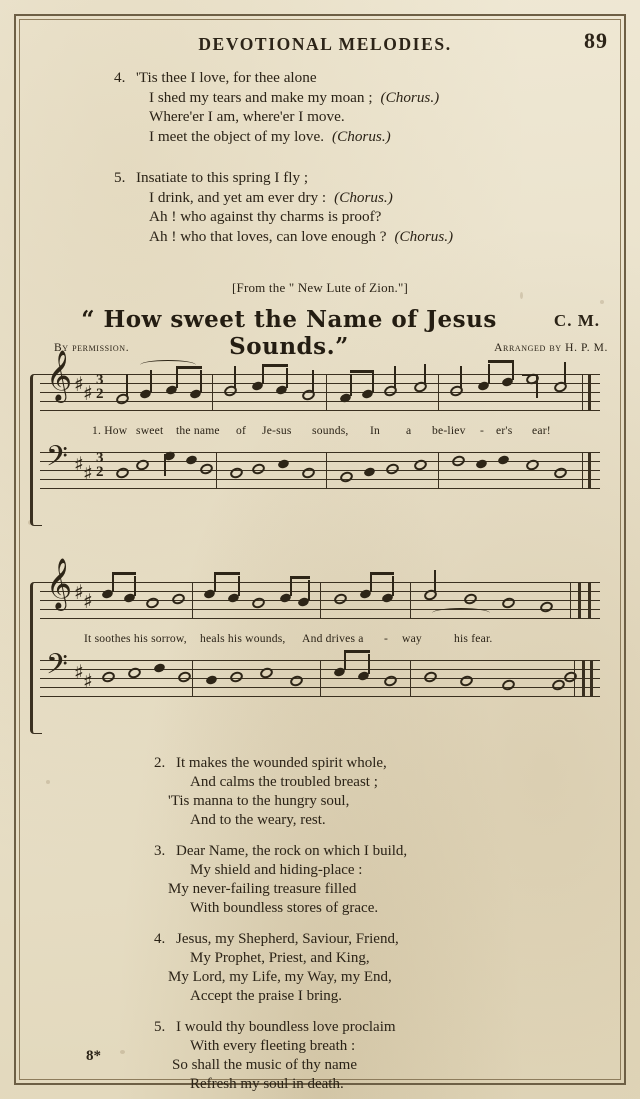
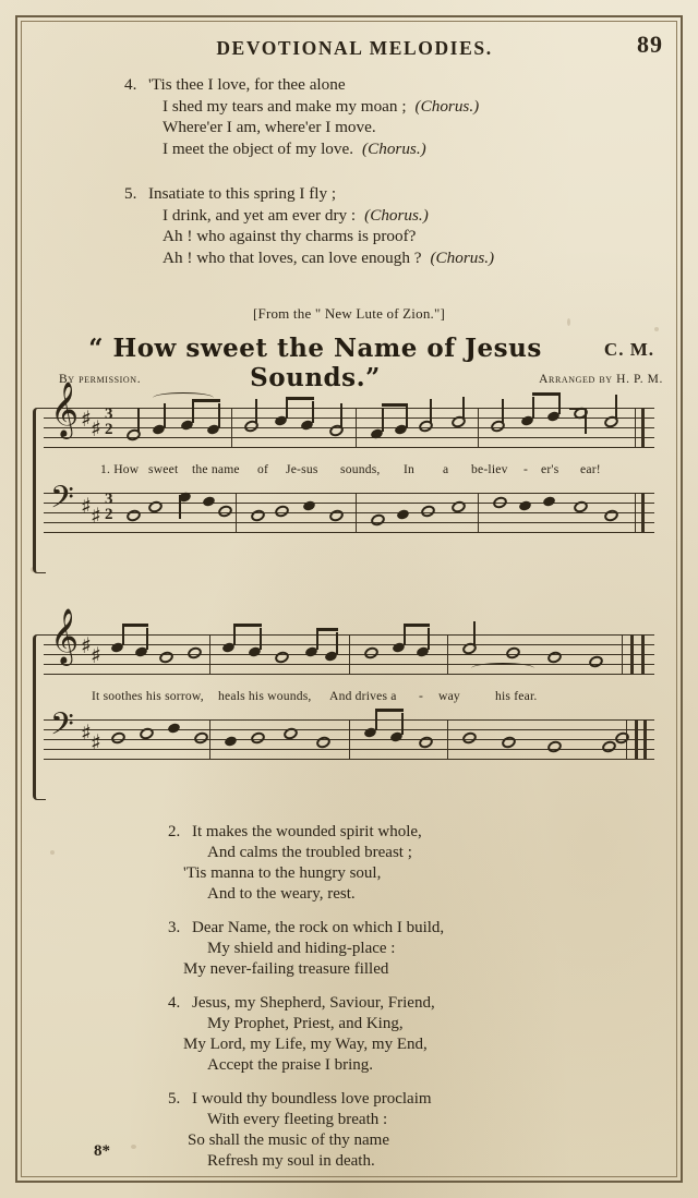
  DEVOTIONAL MELODIES.
  89
  4.
  'Tis thee I love, for thee alone
  I shed my tears and make my moan ; (Chorus.)
  Where'er I am, where'er I move.
  I meet the object of my love. (Chorus.)
  5.
  Insatiate to this spring I fly ;
  I drink, and yet am ever dry : (Chorus.)
  Ah ! who against thy charms is proof?
  Ah ! who that loves, can love enough ? (Chorus.)
  [From the " New Lute of Zion."]
  “ How sweet the Name of Jesus Sounds.”
  C. M.
  By permission.
  Arranged by H. P. M.
  𝄞
  ♯
  ♯
  3
  2
  1. How
  sweet
  the name
  of
  Je-sus
  sounds,
  In
  a
  be-liev
  -
  er's
  ear!
  𝄢
  ♯
  ♯
  3
  2
  𝄞
  ♯
  ♯
  It soothes his sorrow,
  heals his wounds,
  And drives a
  -
  way
  his fear.
  𝄢
  ♯
  ♯
  2.
  It makes the wounded spirit whole,
  And calms the troubled breast ;
  'Tis manna to the hungry soul,
  And to the weary, rest.
  3.
  Dear Name, the rock on which I build,
  My shield and hiding-place :
  My never-failing treasure filled
- With boundless stores of grace.
  4.
  Jesus, my Shepherd, Saviour, Friend,
  My Prophet, Priest, and King,
  My Lord, my Life, my Way, my End,
  Accept the praise I bring.
  5.
  I would thy boundless love proclaim
  With every fleeting breath :
  So shall the music of thy name
  Refresh my soul in death.
  8*
